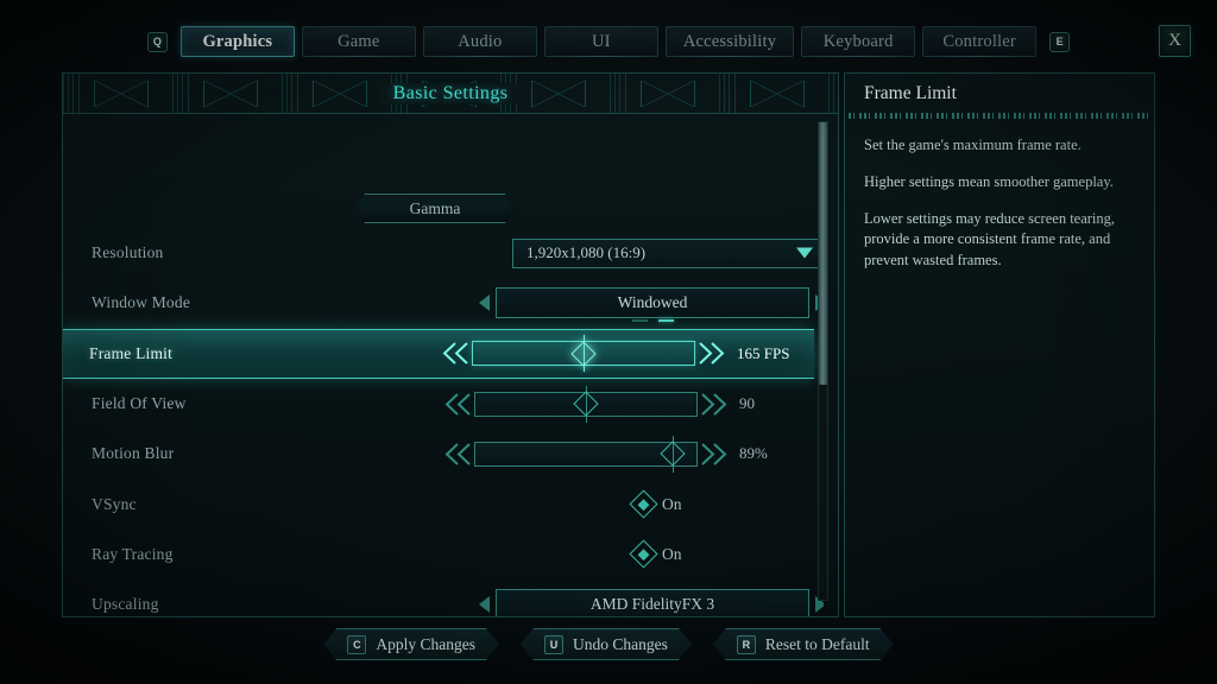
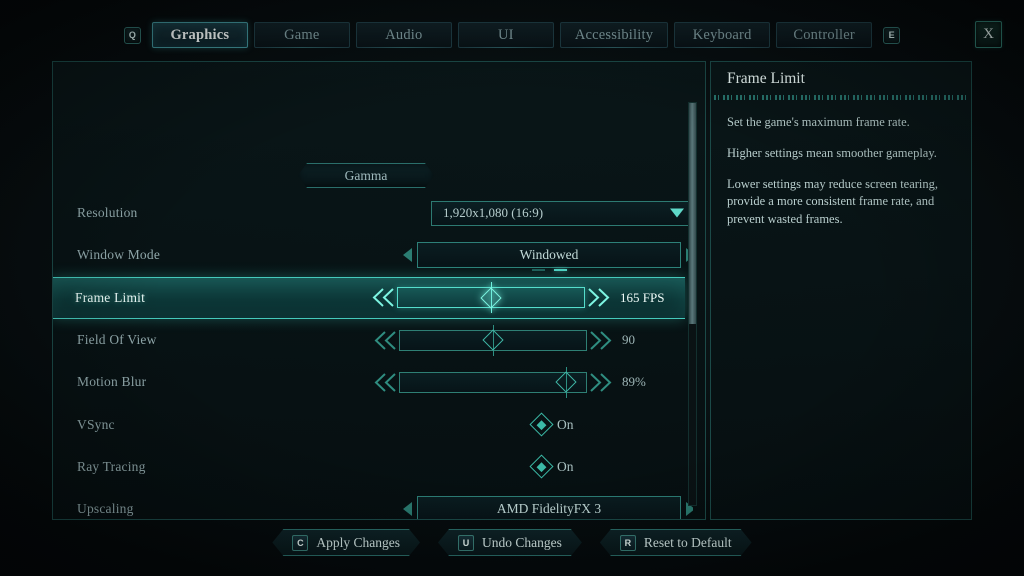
- Basic Settings
